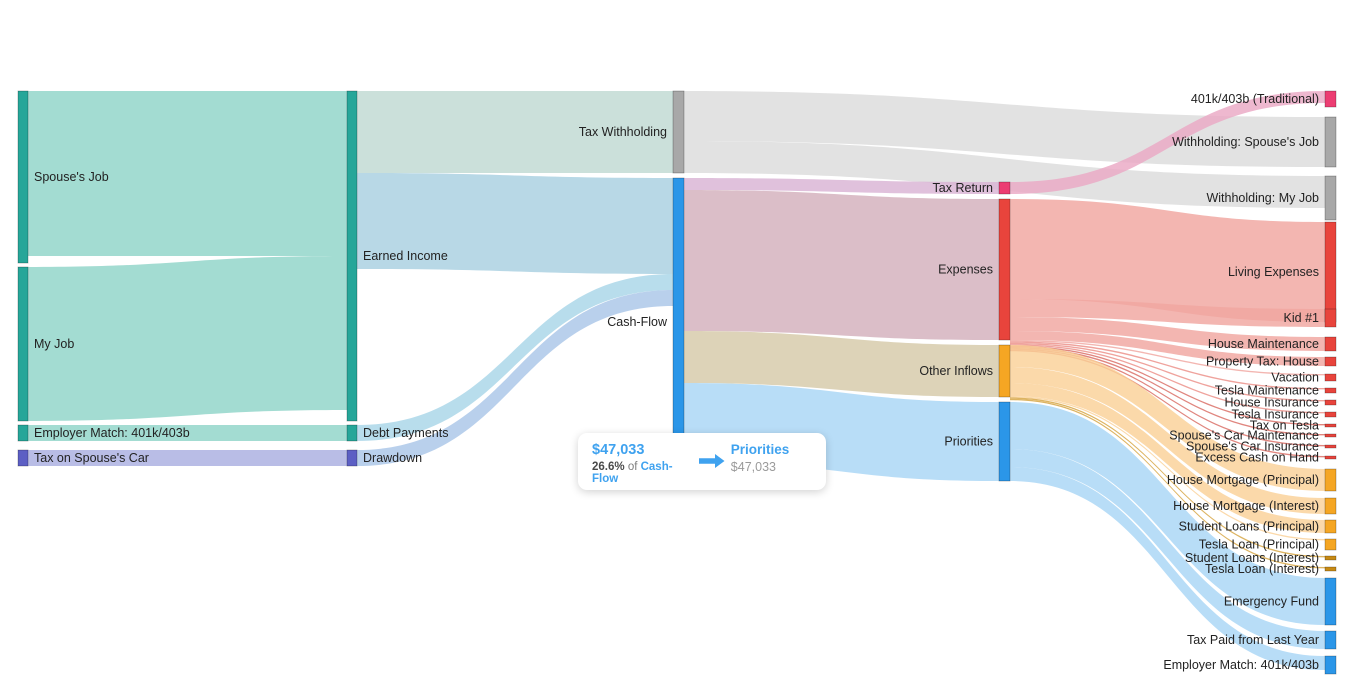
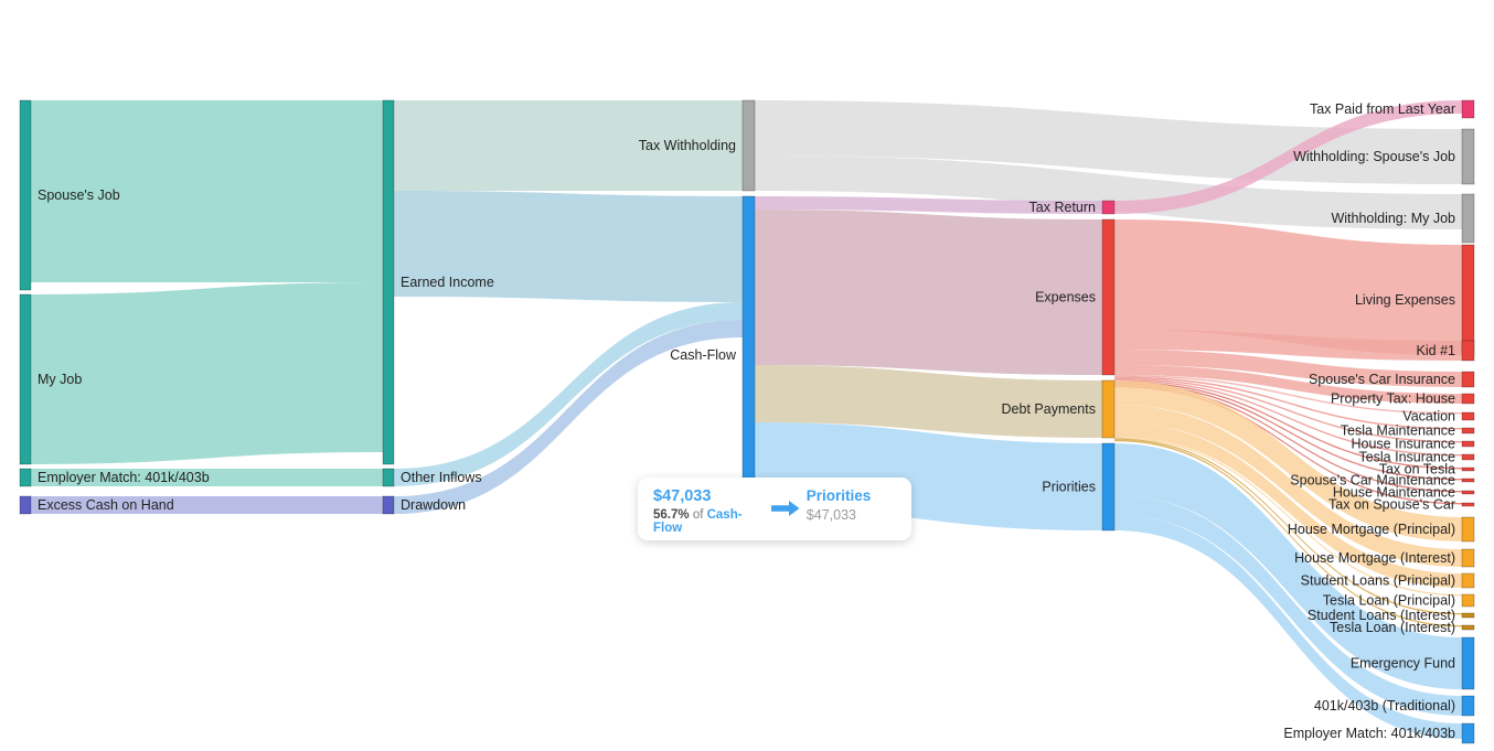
  Spouse's Job
  My Job
  Employer Match: 401k/403b
- Tax on Spouse's Car
+ Excess Cash on Hand
  Earned Income
- Debt Payments
+ Other Inflows
  Drawdown
  Tax Withholding
  Cash-Flow
  Tax Return
  Expenses
- Other Inflows
+ Debt Payments
  Priorities
- 401k/403b (Traditional)
+ Tax Paid from Last Year
  Withholding: Spouse's Job
  Withholding: My Job
  Living Expenses
  Kid #1
- House Maintenance
+ Spouse's Car Insurance
  Property Tax: House
  Vacation
  Tesla Maintenance
  House Insurance
  Tesla Insurance
  Tax on Tesla
  Spouse's Car Maintenance
- Spouse's Car Insurance
+ House Maintenance
- Excess Cash on Hand
+ Tax on Spouse's Car
  House Mortgage (Principal)
  House Mortgage (Interest)
  Student Loans (Principal)
  Tesla Loan (Principal)
  Student Loans (Interest)
  Tesla Loan (Interest)
  Emergency Fund
- Tax Paid from Last Year
+ 401k/403b (Traditional)
  Employer Match: 401k/403b
  $47,033
- 26.6% of Cash-Flow
+ 56.7% of Cash-Flow
  Priorities
  $47,033
